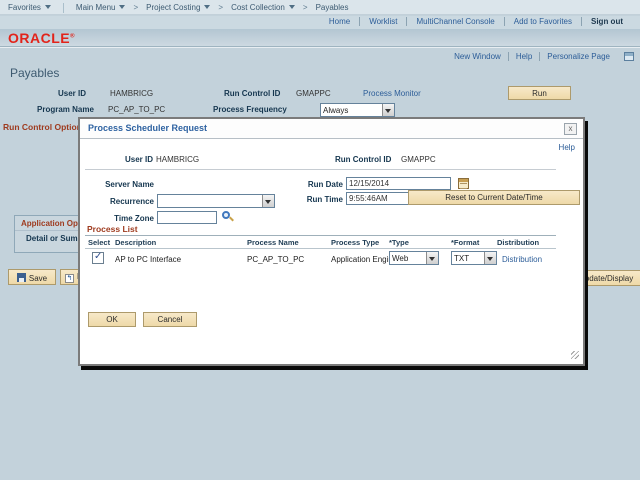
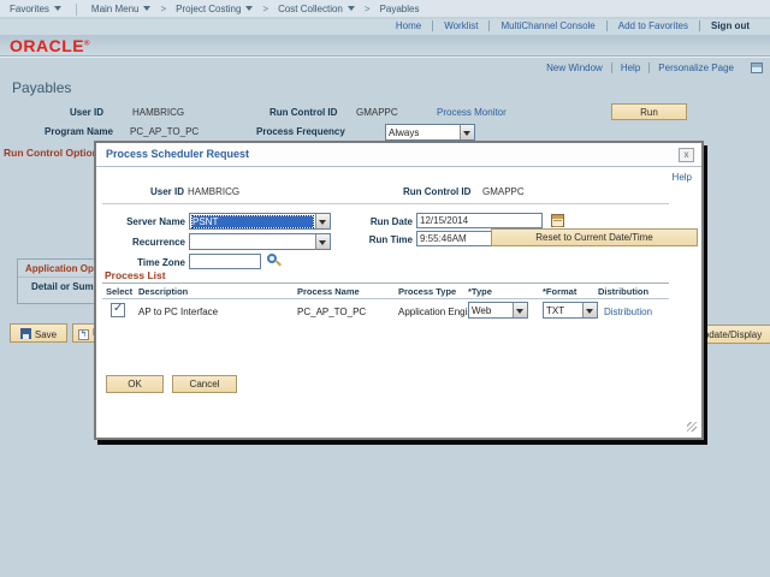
  Favorites
  Main Menu
  >
  Project Costing
  >
  Cost Collection
  >
  Payables
  Home
  Worklist
  MultiChannel Console
  Add to Favorites
  Sign out
  ORACLE
  New Window
  Help
  Personalize Page
  Payables
  User ID
  HAMBRICG
  Run Control ID
  GMAPPC
  Process Monitor
  Run
  Program Name
  PC_AP_TO_PC
  Process Frequency
  Always
  Run Control Optio
  Application Op
  Detail or Sum
  Save
  pdate/Display
  Process Scheduler Request
  x
  Help
  User ID
  HAMBRICG
  Run Control ID
  GMAPPC
  Server Name
+ PSNT
  Run Date
  12/15/2014
  Recurrence
  Run Time
  9:55:46AM
  Reset to Current Date/Time
  Time Zone
  Process List
  Select
  Description
  Process Name
  Process Type
  *Type
  *Format
  Distribution
  ✓
  AP to PC Interface
  PC_AP_TO_PC
  Application Engi
  Web
  TXT
  Distribution
  OK
  Cancel
